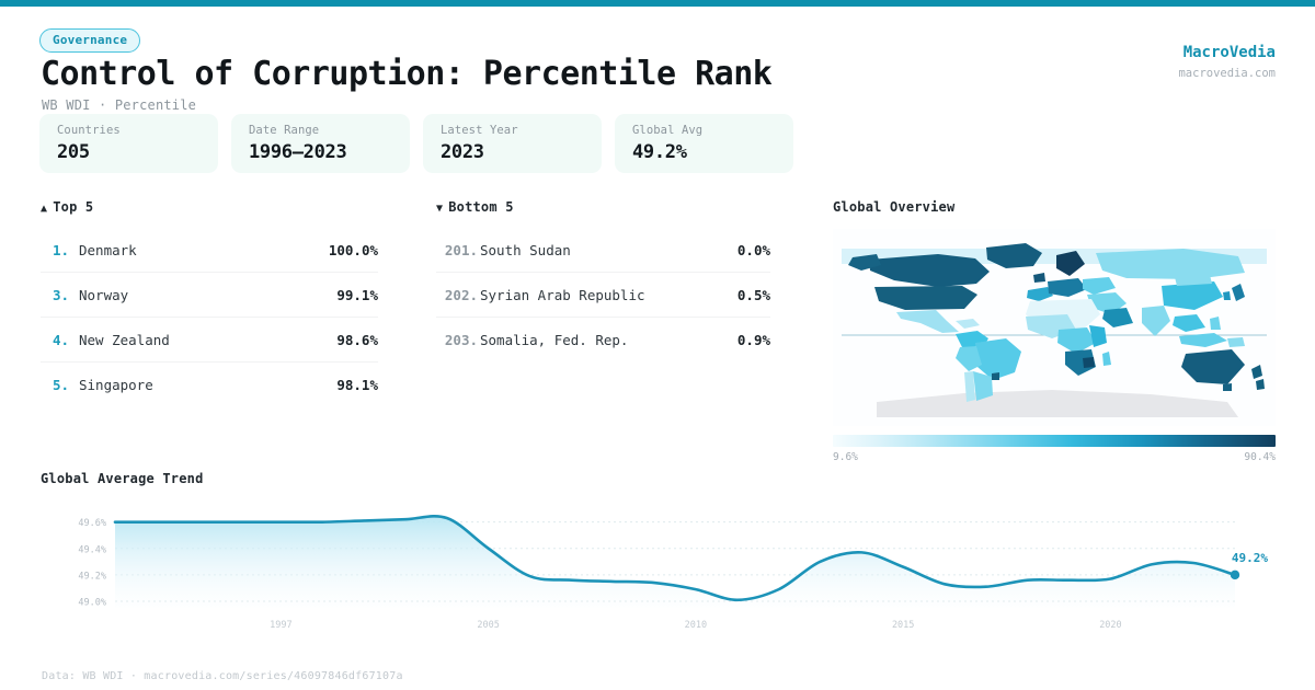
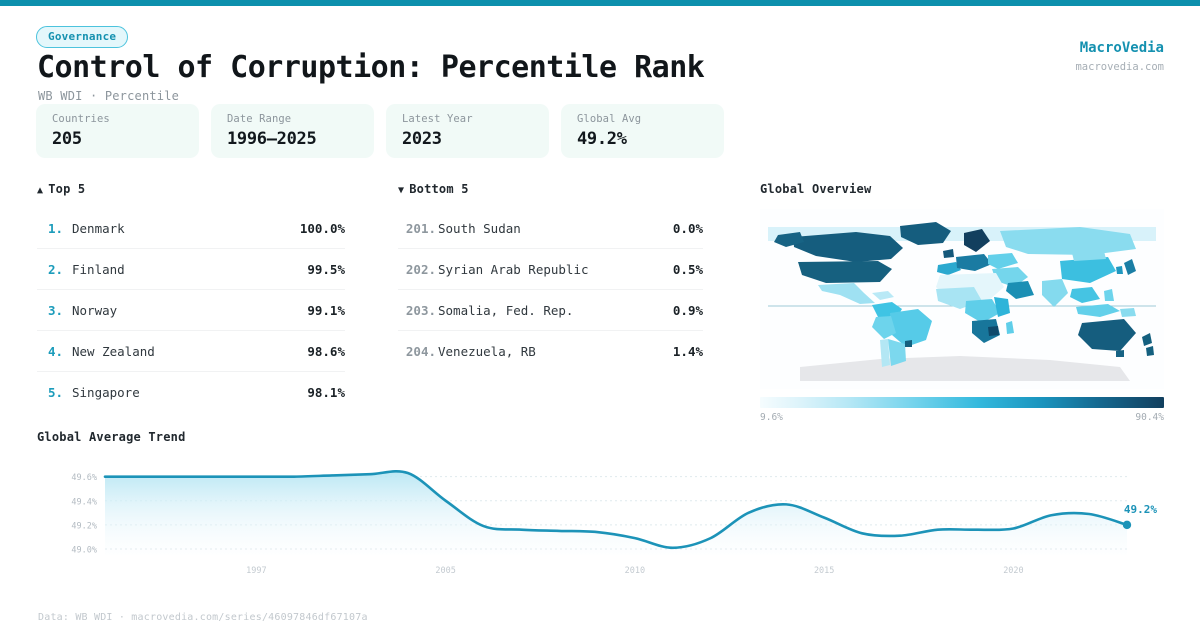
  Governance
  Control of Corruption: Percentile Rank
  WB WDI · Percentile
  MacroVedia
  macrovedia.com
  Countries
  205
  Date Range
- 1996–2023
+ 1996–2025
  Latest Year
  2023
  Global Avg
  49.2%
  ▲ Top 5
  1.
  Denmark
  100.0%
+ 2.
+ Finland
+ 99.5%
  3.
  Norway
  99.1%
  4.
  New Zealand
  98.6%
  5.
  Singapore
  98.1%
  ▼ Bottom 5
  201.
  South Sudan
  0.0%
  202.
  Syrian Arab Republic
  0.5%
  203.
  Somalia, Fed. Rep.
  0.9%
+ 204.
+ Venezuela, RB
+ 1.4%
  Global Overview
  9.6%
  90.4%
  Global Average Trend
  49.0%
  49.2%
  49.4%
  49.6%
  1997
  2005
  2010
  2015
  2020
  49.2%
  Data: WB WDI · macrovedia.com/series/46097846df67107a
